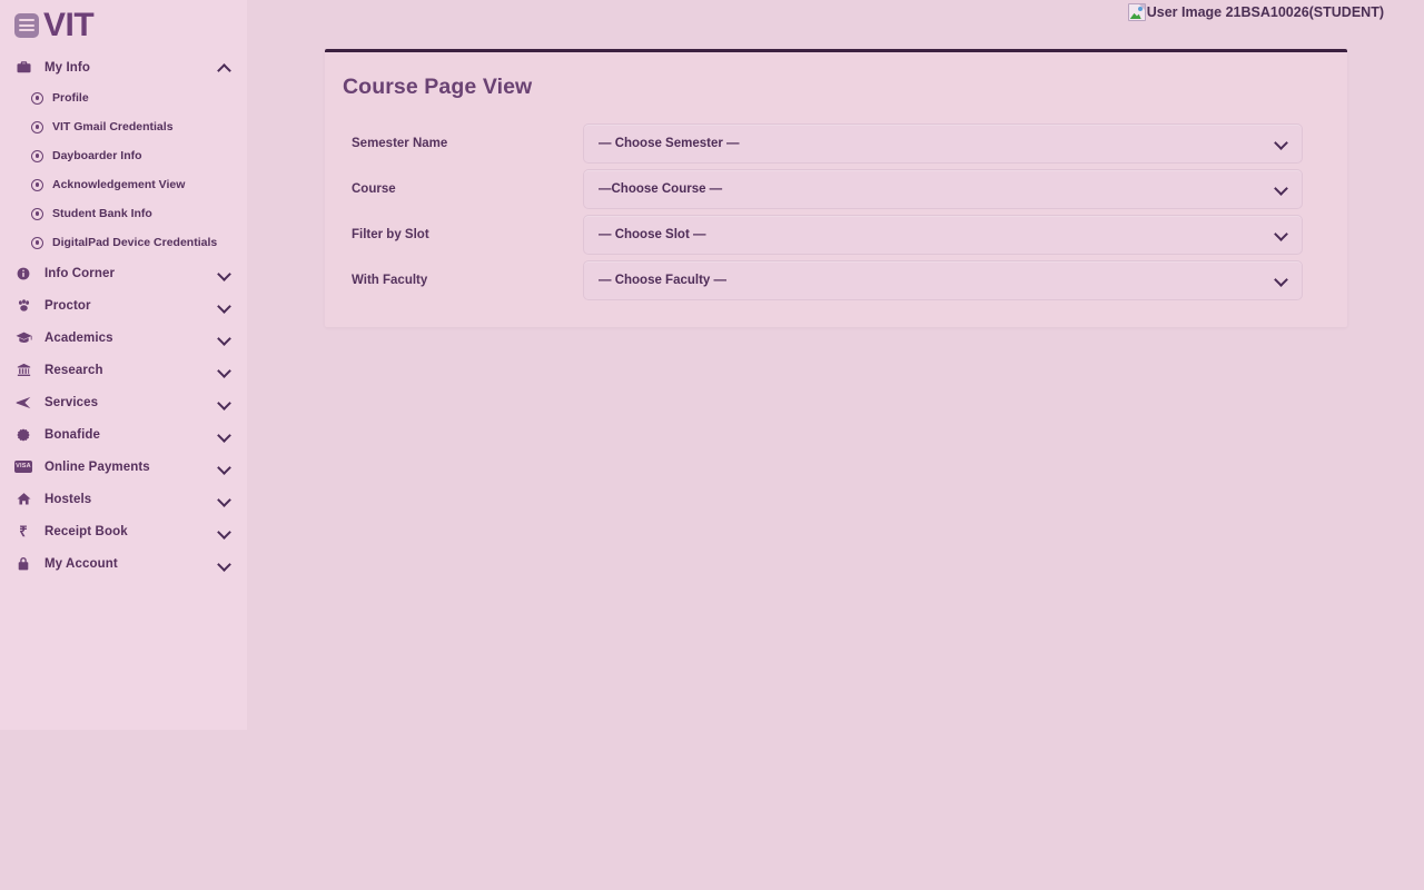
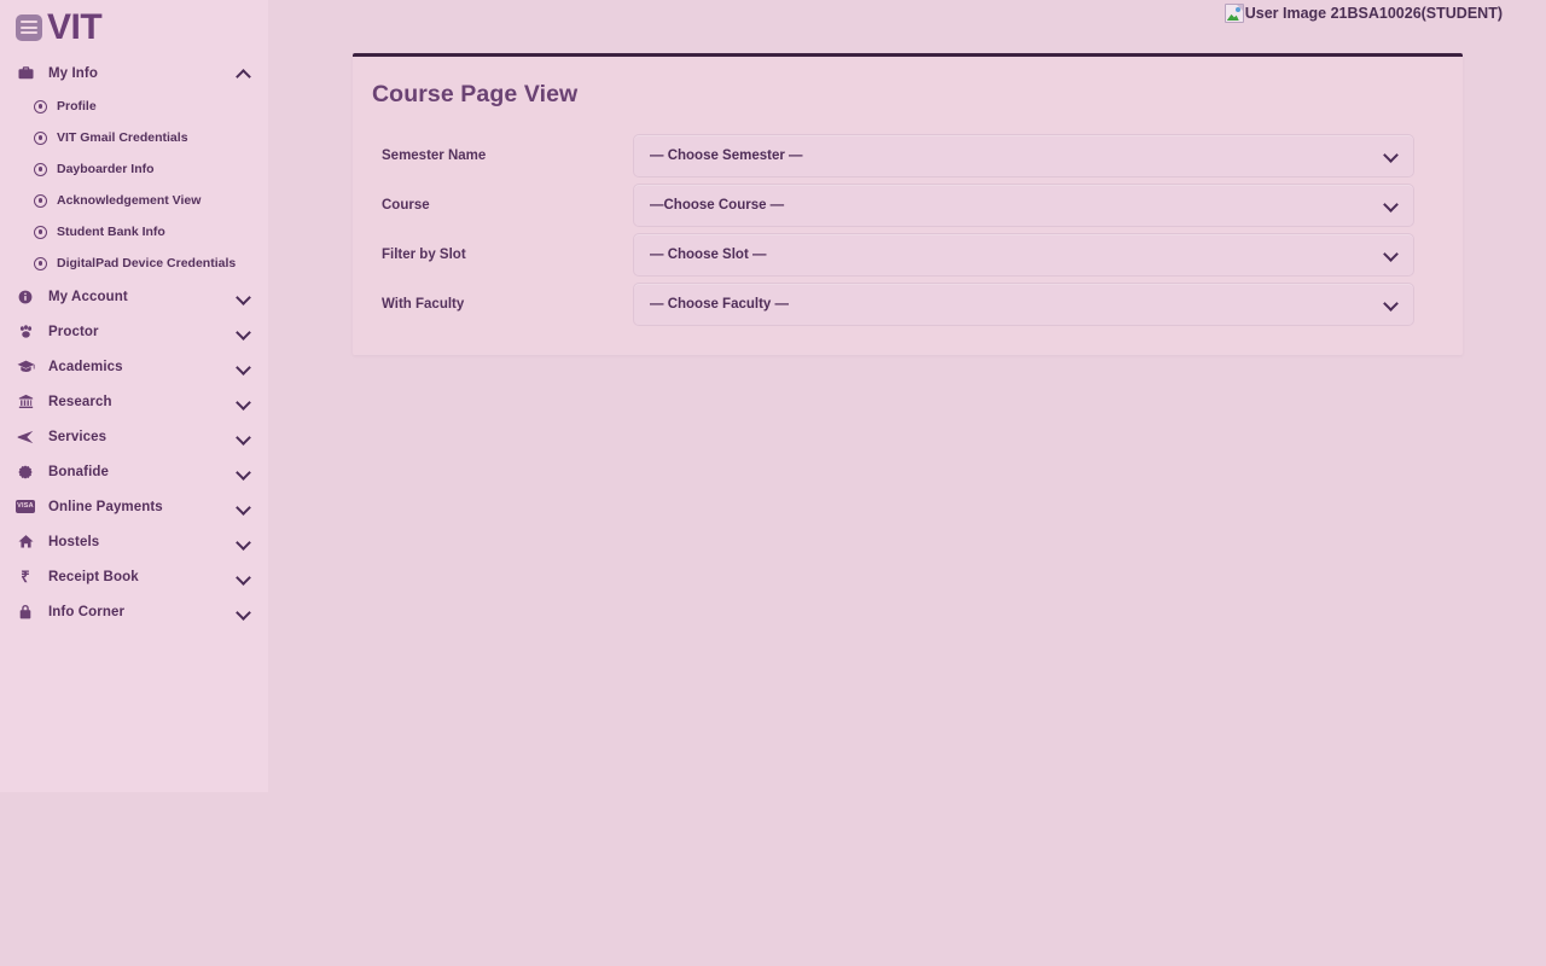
  User Image 21BSA10026(STUDENT)
  VIT
  My Info
  Profile
  VIT Gmail Credentials
  Dayboarder Info
  Acknowledgement View
  Student Bank Info
  DigitalPad Device Credentials
- Info Corner
+ My Account
  Proctor
  Academics
  Research
  Services
  Bonafide
  Online Payments
  Hostels
  ₹
  Receipt Book
- My Account
+ Info Corner
  Course Page View
  Semester Name
  — Choose Semester —
  Course
  —Choose Course —
  Filter by Slot
  — Choose Slot —
  With Faculty
  — Choose Faculty —
